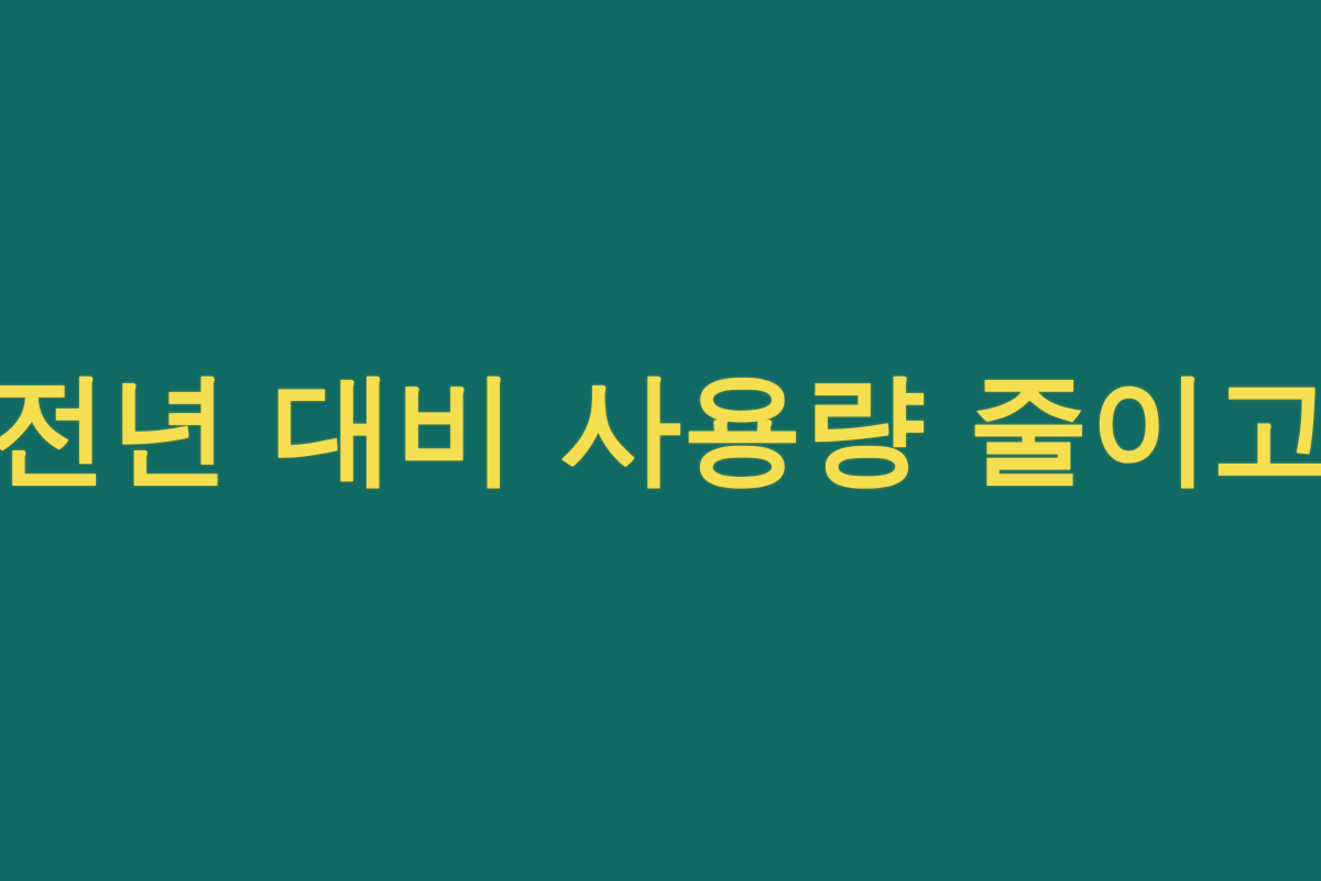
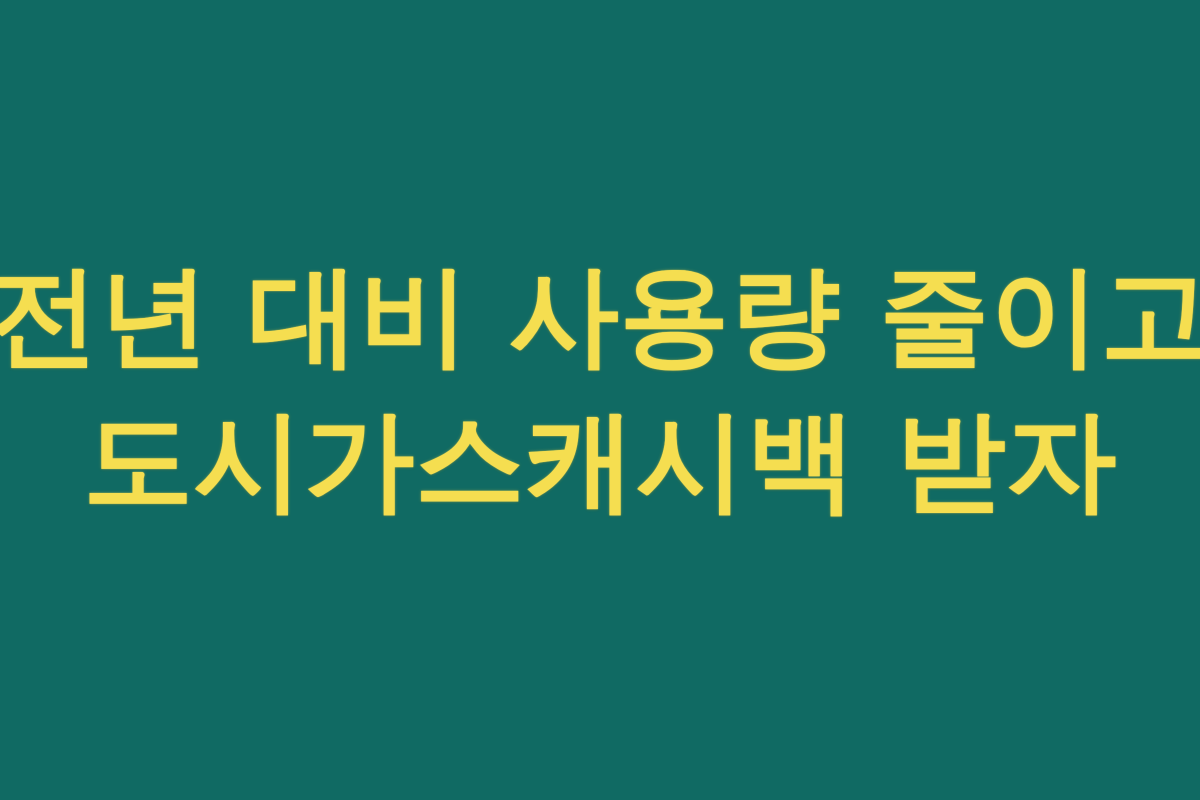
  전년 대비 사용량 줄이고
+ 도시가스캐시백 받자
